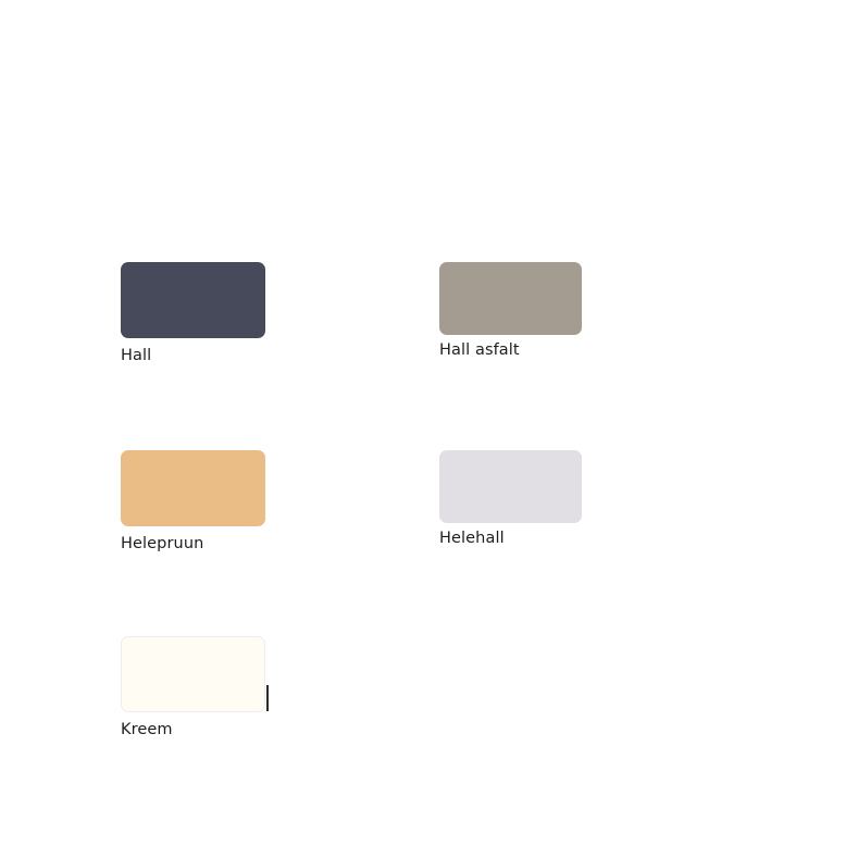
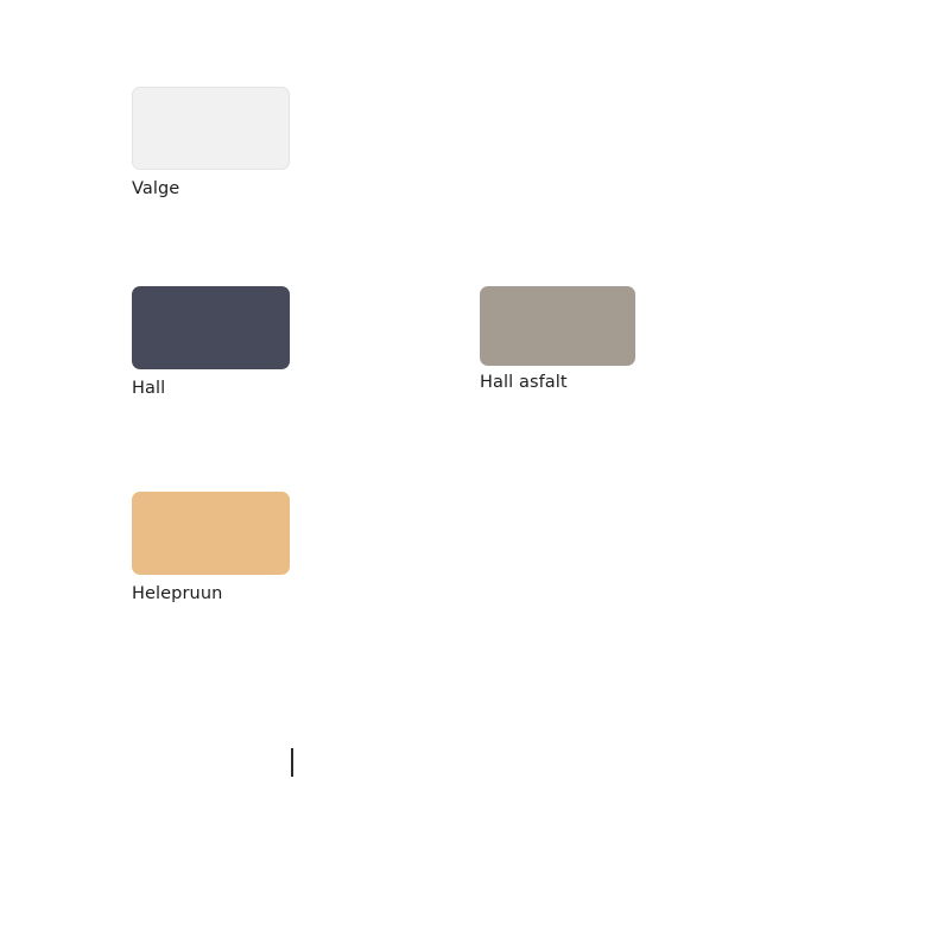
+ Valge
  Hall
  Hall asfalt
  Helepruun
- Helehall
- Kreem
